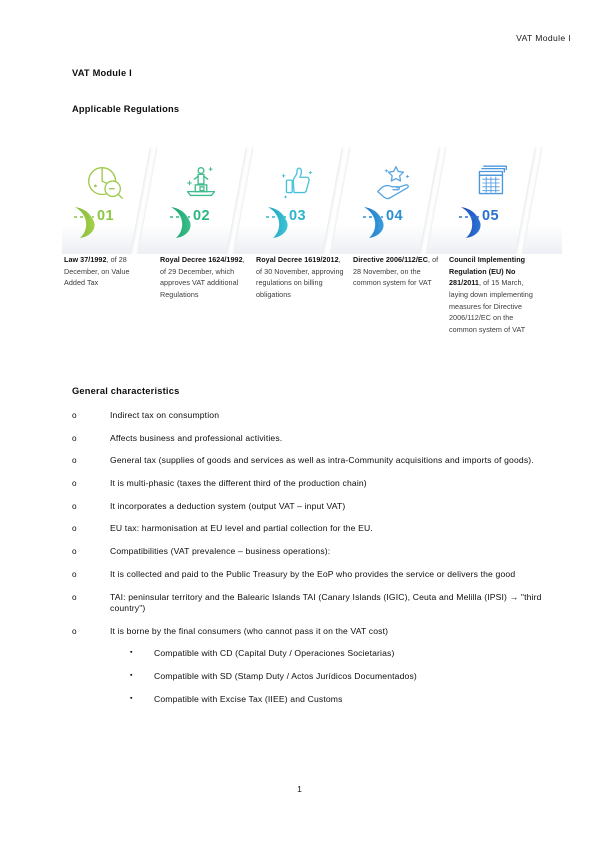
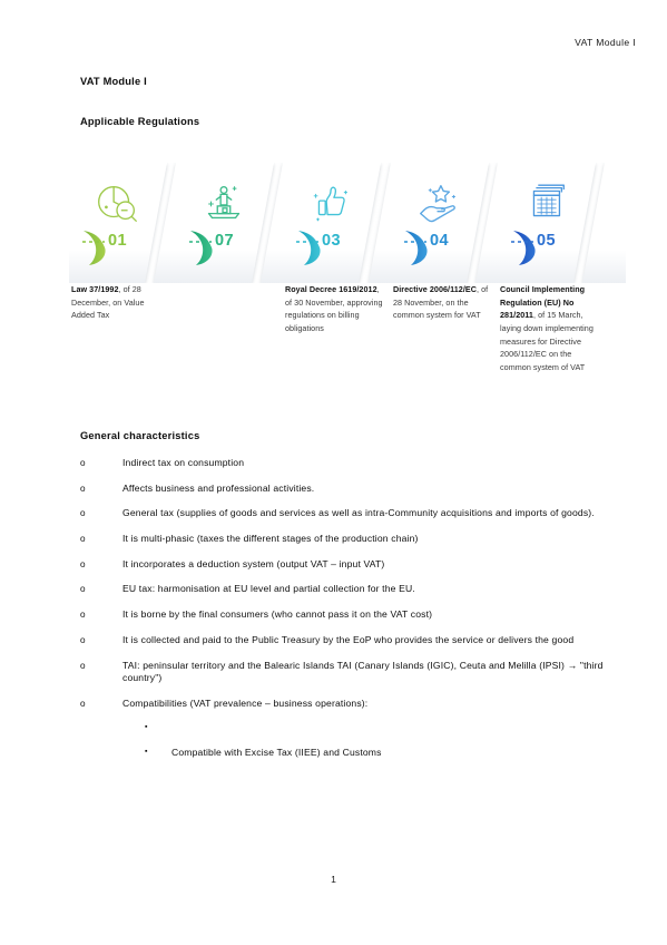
  VAT Module I
  VAT Module I
  Applicable Regulations
  01
  Law 37/1992, of 28 December, on Value Added Tax
- 02
+ 07
- Royal Decree 1624/1992, of 29 December, which approves VAT additional Regulations
  03
  Royal Decree 1619/2012, of 30 November, approving regulations on billing obligations
  04
  Directive 2006/112/EC, of 28 November, on the common system for VAT
  05
  Council Implementing Regulation (EU) No 281/2011, of 15 March, laying down implementing measures for Directive 2006/112/EC on the common system of VAT
  General characteristics
  o
  Indirect tax on consumption
  o
  Affects business and professional activities.
  o
  General tax (supplies of goods and services as well as intra-Community acquisitions and imports of goods).
  o
- It is multi-phasic (taxes the different third of the production chain)
+ It is multi-phasic (taxes the different stages of the production chain)
  o
  It incorporates a deduction system (output VAT – input VAT)
  o
  EU tax: harmonisation at EU level and partial collection for the EU.
  o
- Compatibilities (VAT prevalence – business operations):
+ It is borne by the final consumers (who cannot pass it on the VAT cost)
  o
  It is collected and paid to the Public Treasury by the EoP who provides the service or delivers the good
  o
  TAI: peninsular territory and the Balearic Islands TAI (Canary Islands (IGIC), Ceuta and Melilla (IPSI) → "third country")
  o
- It is borne by the final consumers (who cannot pass it on the VAT cost)
+ Compatibilities (VAT prevalence – business operations):
- Compatible with CD (Capital Duty / Operaciones Societarias)
- Compatible with SD (Stamp Duty / Actos Jurídicos Documentados)
  Compatible with Excise Tax (IIEE) and Customs
  1
